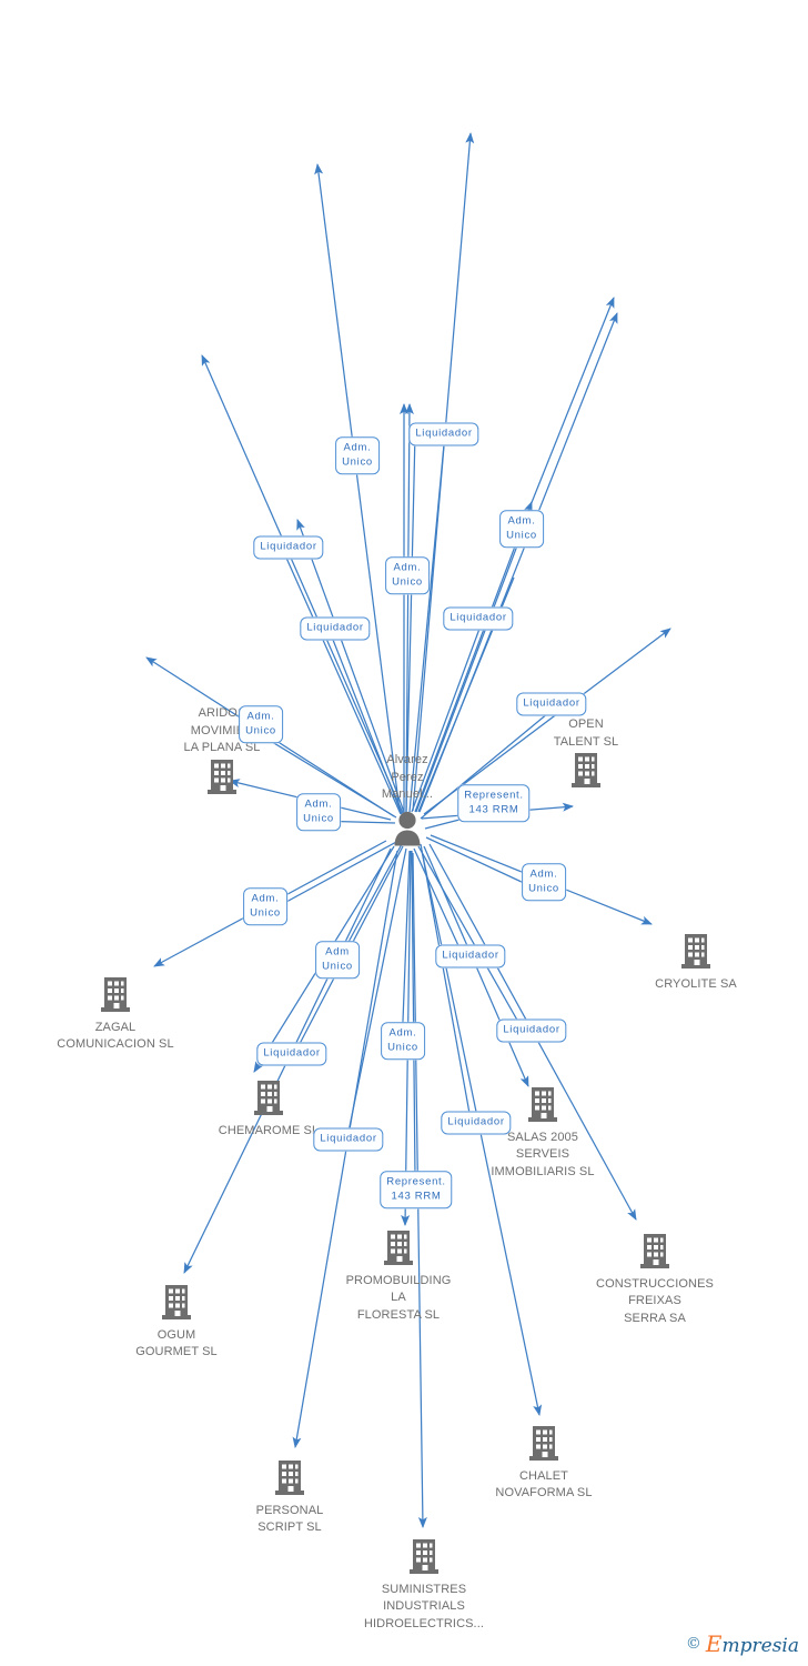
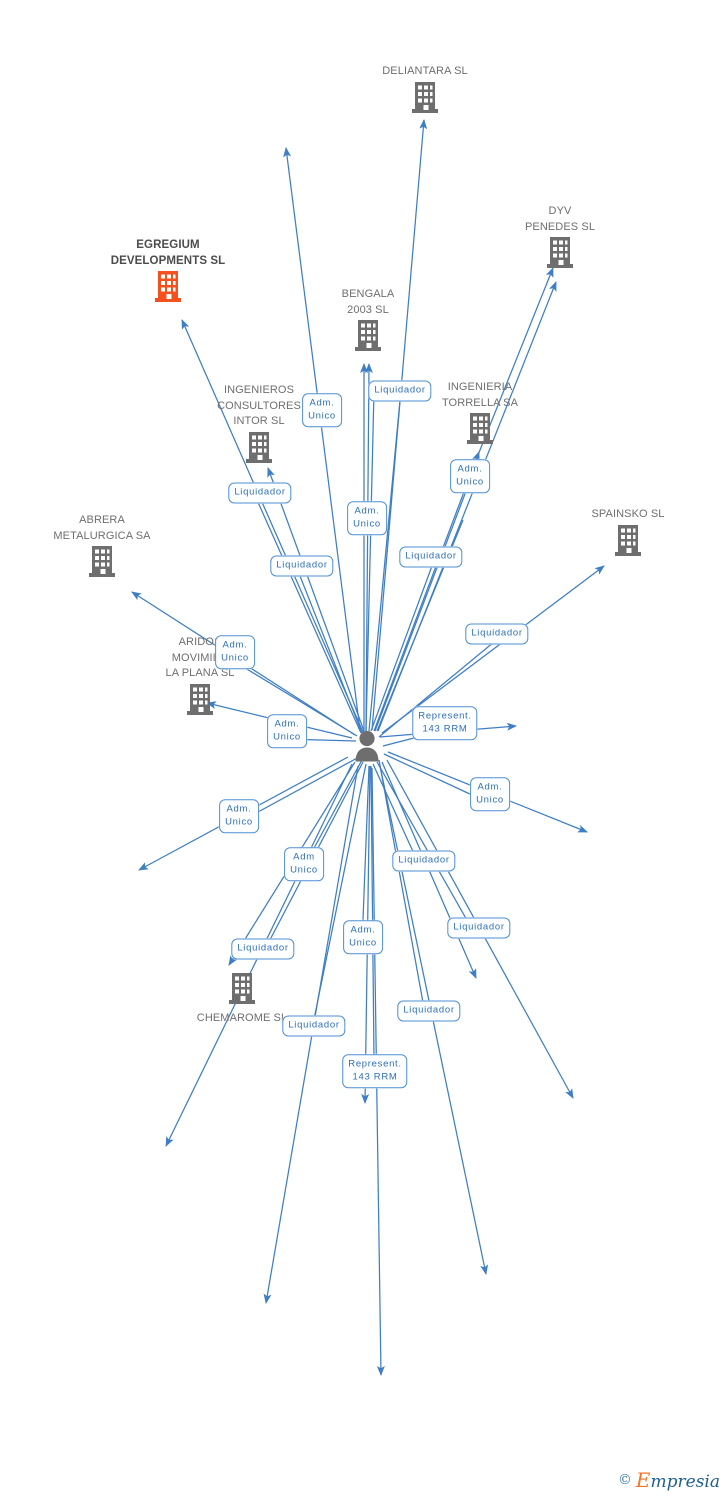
+ EGREGIUM
+ DEVELOPMENTS SL
+ DELIANTARA SL
+ DYV
+ PENEDES SL
+ BENGALA
+ 2003 SL
+ INGENIEROS
+ CONSULTORES
+ INTOR SL
+ INGENIERIA
+ TORRELLA SA
+ ABRERA
+ METALURGICA SA
+ SPAINSKO SL
  ARIDO
  MOVIMI
  LA PLANA SL
- OPEN
- TALENT SL
- CRYOLITE SA
- ZAGAL
- COMUNICACION SL
  CHEMAROME S
- SALAS 2005
- SERVEIS
- IMMOBILIARIS SL
- CONSTRUCCIONES
- FREIXAS
- SERRA SA
- PROMOBUILDING
- LA
- FLORESTA SL
- OGUM
- GOURMET SL
- CHALET
- NOVAFORMA SL
- PERSONAL
- SCRIPT SL
- SUMINISTRES
- INDUSTRIALS
- HIDROELECTRICS...
- Alvarez
- Perez
- Manuel...
  Liquidador
  Adm.
  Unico
  Adm.
  Unico
  Liquidador
  Adm.
  Unico
  Liquidador
  Liquidador
  Liquidador
  Adm.
  Unico
  Represent.
  143 RRM
  Adm.
  Unico
  Adm.
  Unico
  Adm.
  Unico
  Liquidador
  Adm
  Unico
  Liquidador
  Adm.
  Unico
  Liquidador
  Liquidador
  Liquidador
  Represent.
  143 RRM
  ©
  Empresia
